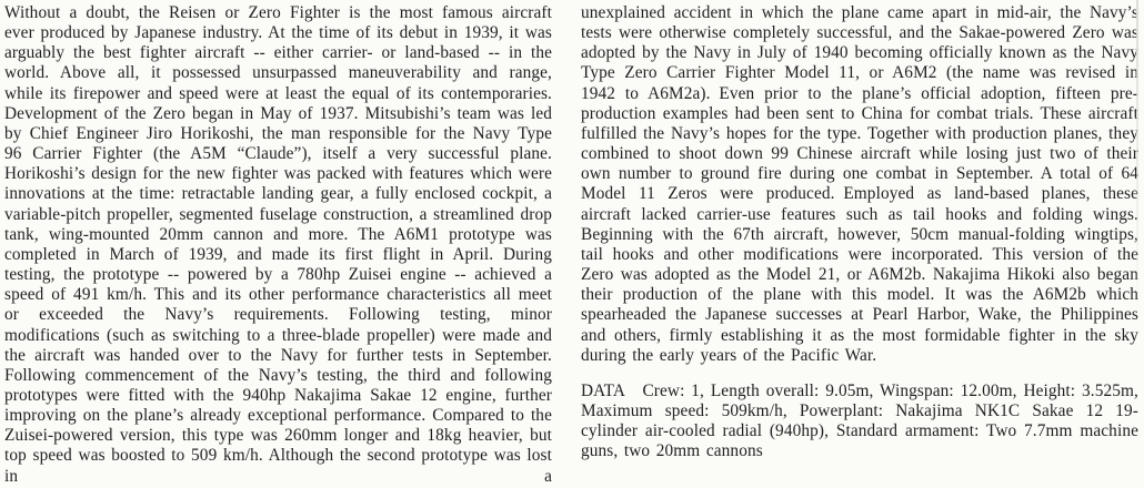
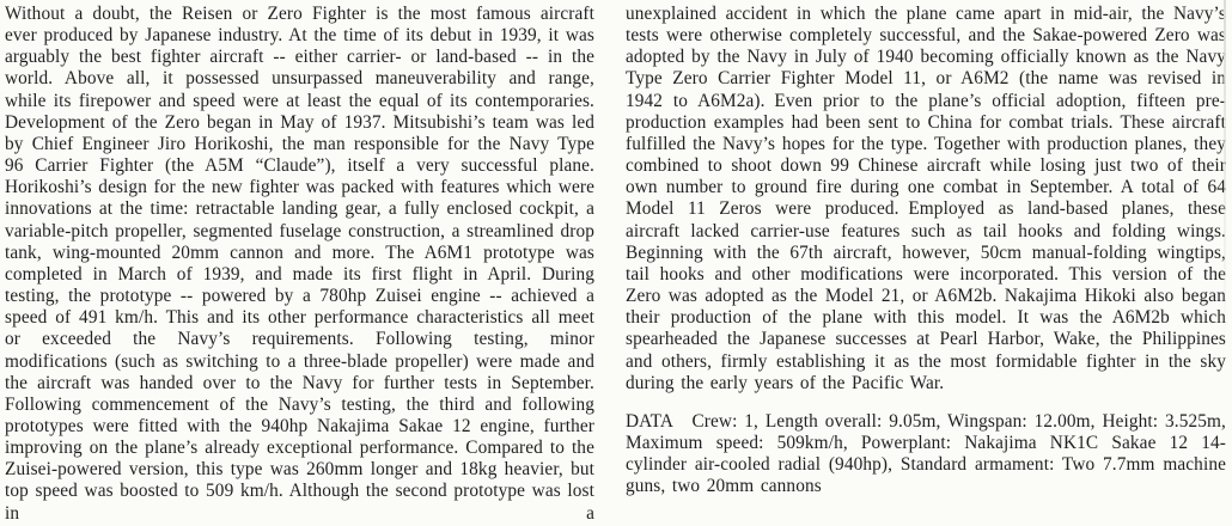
  Without a doubt, the Reisen or Zero Fighter is the most famous aircraft ever produced by Japanese industry. At the time of its debut in 1939, it was arguably the best fighter aircraft -- either carrier- or land-based -- in the world. Above all, it possessed unsurpassed maneuverability and range, while its firepower and speed were at least the equal of its contemporaries. Development of the Zero began in May of 1937. Mitsubishi’s team was led by Chief Engineer Jiro Horikoshi, the man responsible for the Navy Type 96 Carrier Fighter (the A5M “Claude”), itself a very successful plane. Horikoshi’s design for the new fighter was packed with features which were innovations at the time: retractable landing gear, a fully enclosed cockpit, a variable-pitch propeller, segmented fuselage construction, a streamlined drop tank, wing-mounted 20mm cannon and more. The A6M1 prototype was completed in March of 1939, and made its first flight in April. During testing, the prototype -- powered by a 780hp Zuisei engine -- achieved a speed of 491 km/h. This and its other performance characteristics all meet or exceeded the Navy’s requirements. Following testing, minor modifications (such as switching to a three-blade propeller) were made and the aircraft was handed over to the Navy for further tests in September. Following commencement of the Navy’s testing, the third and following prototypes were fitted with the 940hp Nakajima Sakae 12 engine, further improving on the plane’s already exceptional performance. Compared to the Zuisei-powered version, this type was 260mm longer and 18kg heavier, but top speed was boosted to 509 km/h. Although the second prototype was lost in a
  unexplained accident in which the plane came apart in mid-air, the Navy’s tests were otherwise completely successful, and the Sakae-powered Zero was adopted by the Navy in July of 1940 becoming officially known as the Navy Type Zero Carrier Fighter Model 11, or A6M2 (the name was revised in 1942 to A6M2a). Even prior to the plane’s official adoption, fifteen preproduction examples had been sent to China for combat trials. These aircraf fulfilled the Navy’s hopes for the type. Together with production planes, they combined to shoot down 99 Chinese aircraft while losing just two of thei own number to ground fire during one combat in September. A total of 64 Model 11 Zeros were produced. Employed as land-based planes, these aircraft lacked carrier-use features such as tail hooks and folding wings Beginning with the 67th aircraft, however, 50cm manual-folding wingtips tail hooks and other modifications were incorporated. This version of the Zero was adopted as the Model 21, or A6M2b. Nakajima Hikoki also began their production of the plane with this model. It was the A6M2b which spearheaded the Japanese successes at Pearl Harbor, Wake, the Philippines and others, firmly establishing it as the most formidable fighter in the sky during the early years of the Pacific War.
- DATA Crew: 1, Length overall: 9.05m, Wingspan: 12.00m, Height: 3.525m, Maximum speed: 509km/h, Powerplant: Nakajima NK1C Sakae 12 19-cylinder air-cooled radial (940hp), Standard armament: Two 7.7mm machine guns, two 20mm cannons
+ DATA Crew: 1, Length overall: 9.05m, Wingspan: 12.00m, Height: 3.525m, Maximum speed: 509km/h, Powerplant: Nakajima NK1C Sakae 12 14-cylinder air-cooled radial (940hp), Standard armament: Two 7.7mm machine guns, two 20mm cannons
